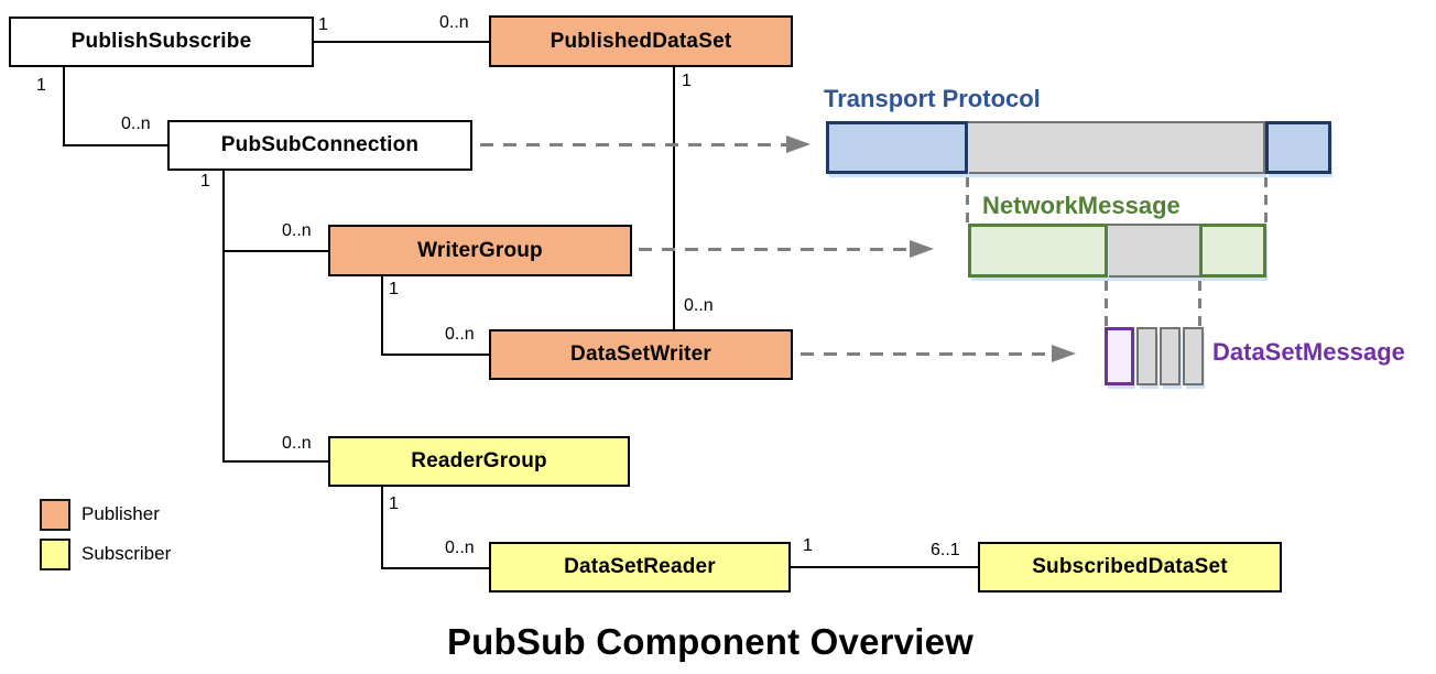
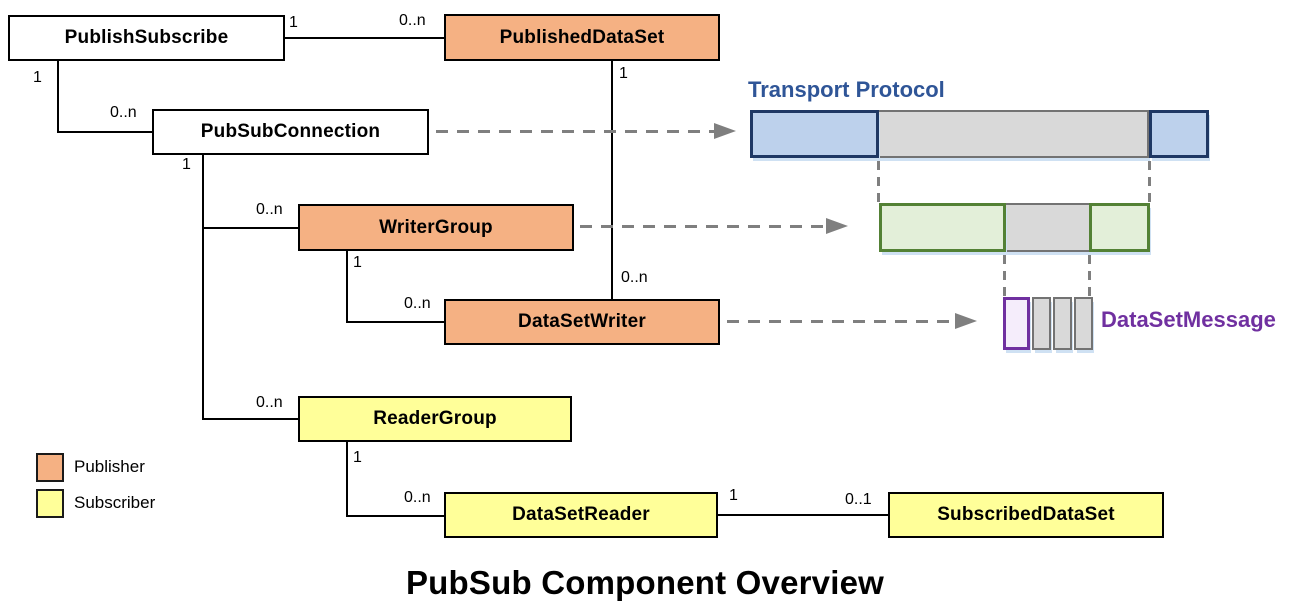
  PublishSubscribe
  PublishedDataSet
  PubSubConnection
  WriterGroup
  DataSetWriter
  ReaderGroup
  DataSetReader
  SubscribedDataSet
  1
  0..n
  1
  0..n
  1
  0..n
  1
  0..n
  1
  0..n
  0..n
  1
  0..n
  1
- 6..1
+ 0..1
  Transport Protocol
- NetworkMessage
  DataSetMessage
  Publisher
  Subscriber
  PubSub Component Overview
